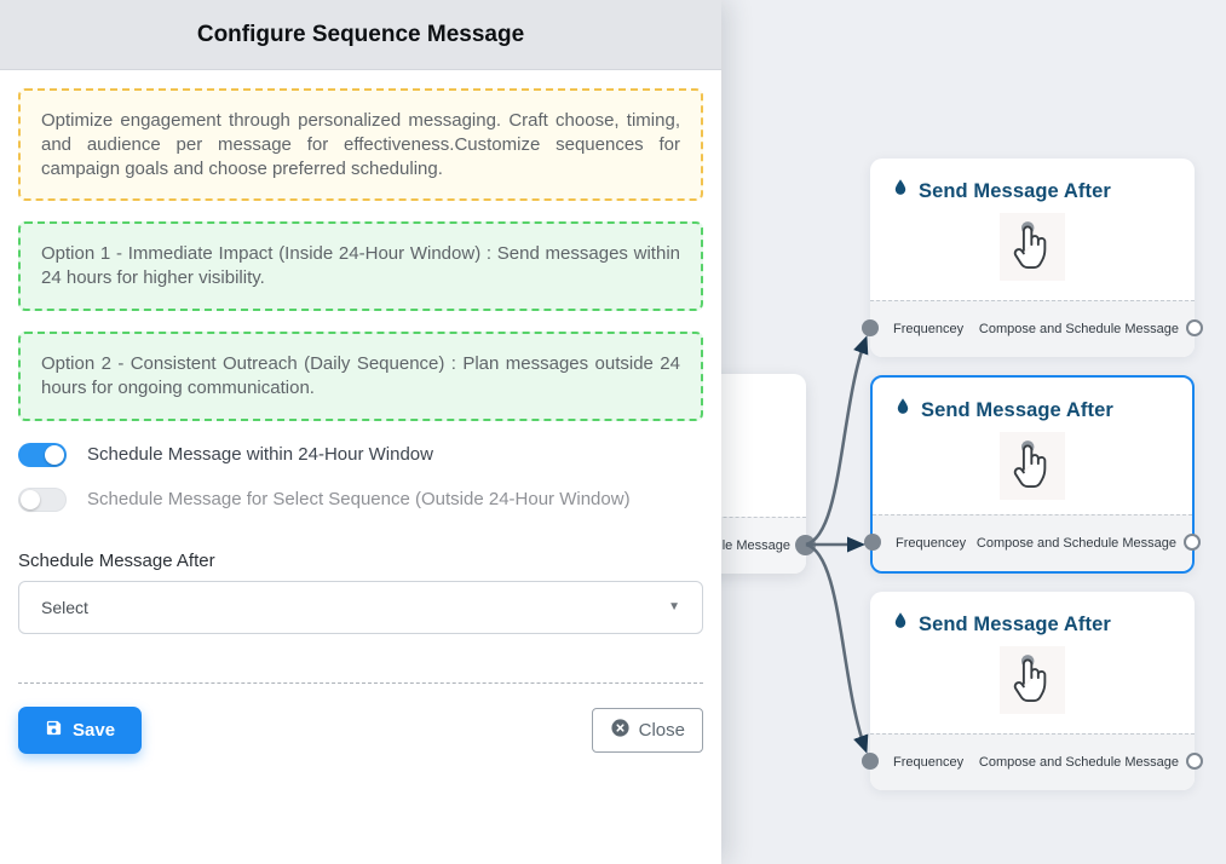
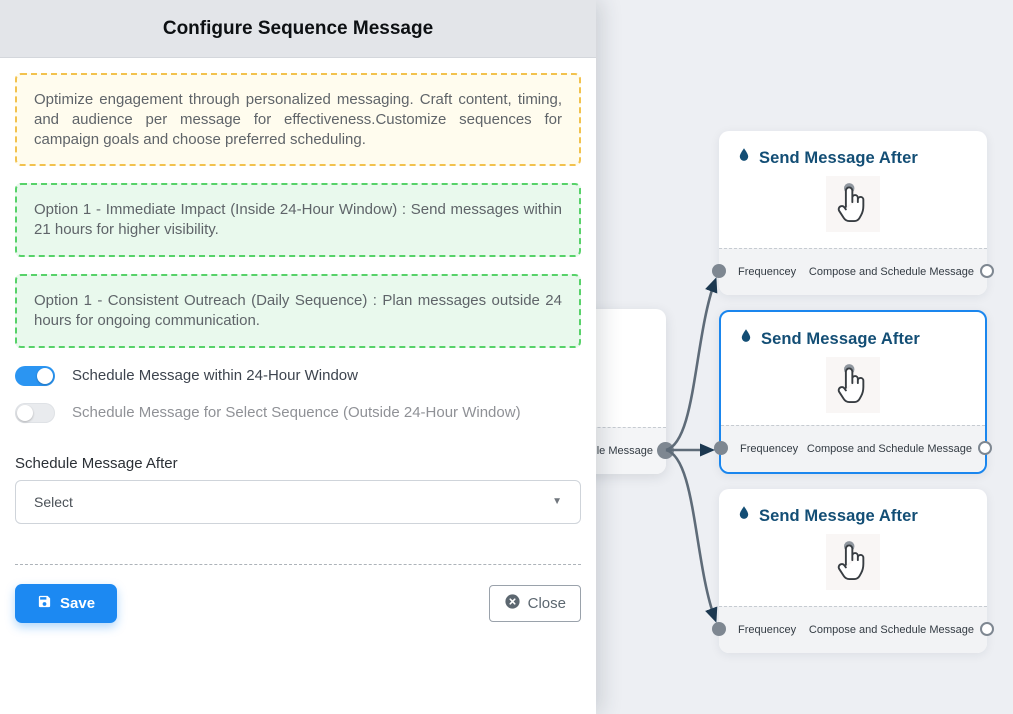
  Send Message After
  Frequencey
  Compose and Schedule Message
  Send Message After
  Frequencey
  Compose and Schedule Message
  Send Message After
  Frequencey
  Compose and Schedule Message
  Configure Sequence Message
- Optimize engagement through personalized messaging. Craft choose, timing, and audience per message for effectiveness.Customize sequences for campaign goals and choose preferred scheduling.
+ Optimize engagement through personalized messaging. Craft content, timing, and audience per message for effectiveness.Customize sequences for campaign goals and choose preferred scheduling.
- Option 1 - Immediate Impact (Inside 24-Hour Window) : Send messages within 24 hours for higher visibility.
+ Option 1 - Immediate Impact (Inside 24-Hour Window) : Send messages within 21 hours for higher visibility.
- Option 2 - Consistent Outreach (Daily Sequence) : Plan messages outside 24 hours for ongoing communication.
+ Option 1 - Consistent Outreach (Daily Sequence) : Plan messages outside 24 hours for ongoing communication.
  Schedule Message within 24-Hour Window
  Schedule Message for Select Sequence (Outside 24-Hour Window)
  Schedule Message After
  Select
  ▼
  Save
  Close
